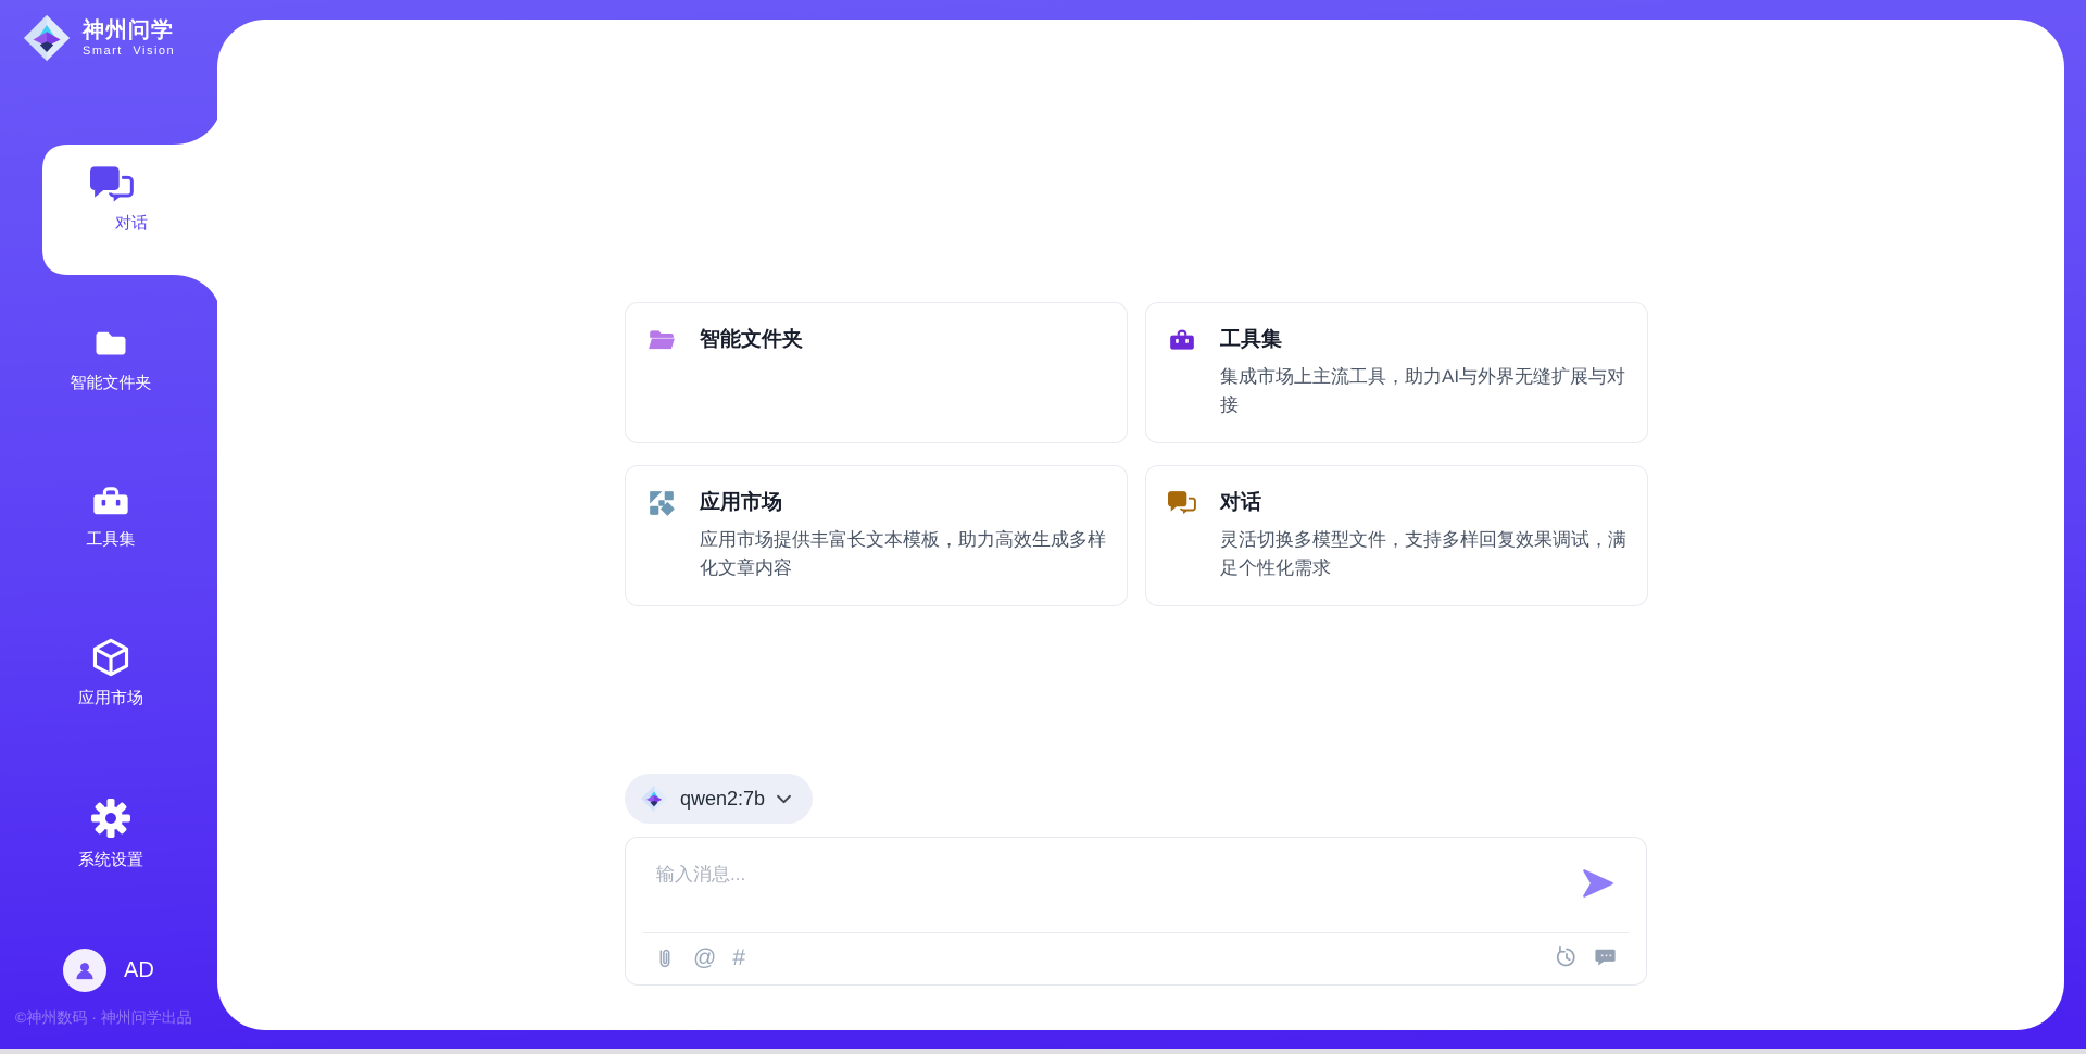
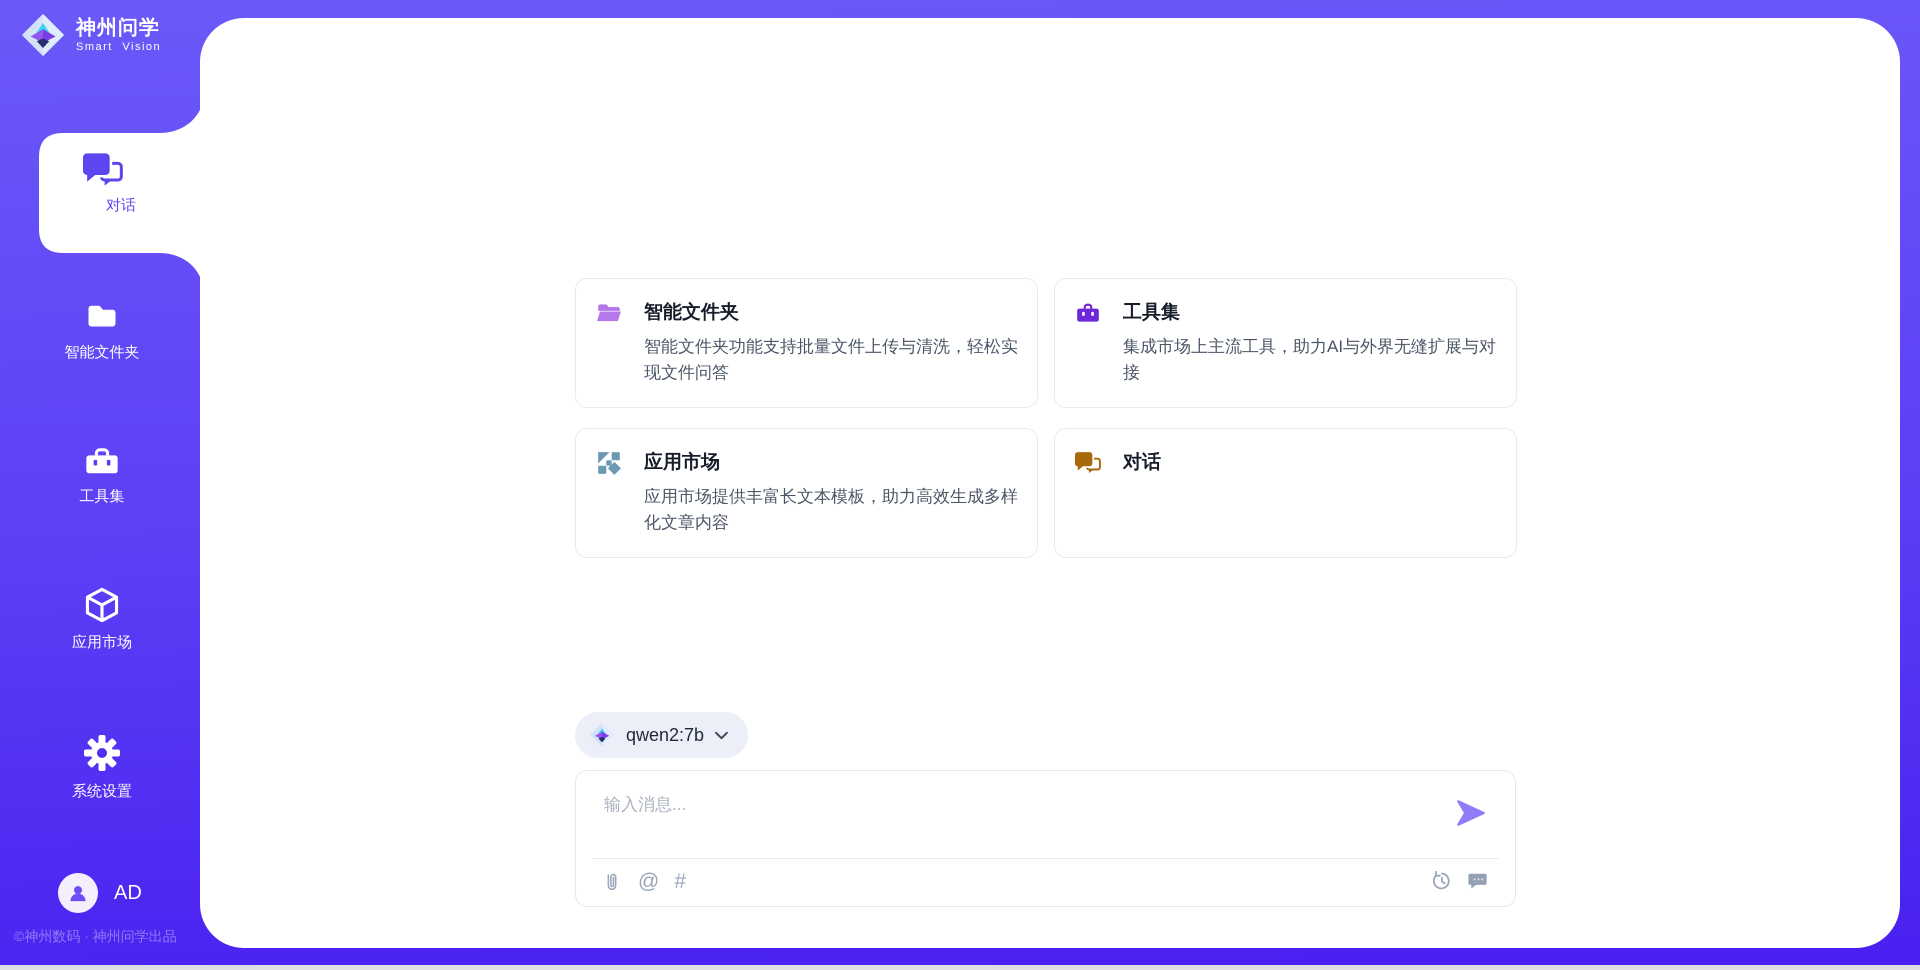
  神州问学
  Smart Vision
  对话
  智能文件夹
  工具集
  应用市场
  系统设置
  AD
  ©神州数码 · 神州问学出品
  智能文件夹
+ 智能文件夹功能支持批量文件上传与清洗，轻松实现文件问答
  工具集
  集成市场上主流工具，助力AI与外界无缝扩展与对接
  应用市场
  应用市场提供丰富长文本模板，助力高效生成多样化文章内容
  对话
- 灵活切换多模型文件，支持多样回复效果调试，满足个性化需求
  qwen2:7b
  输入消息...
  @
  #
